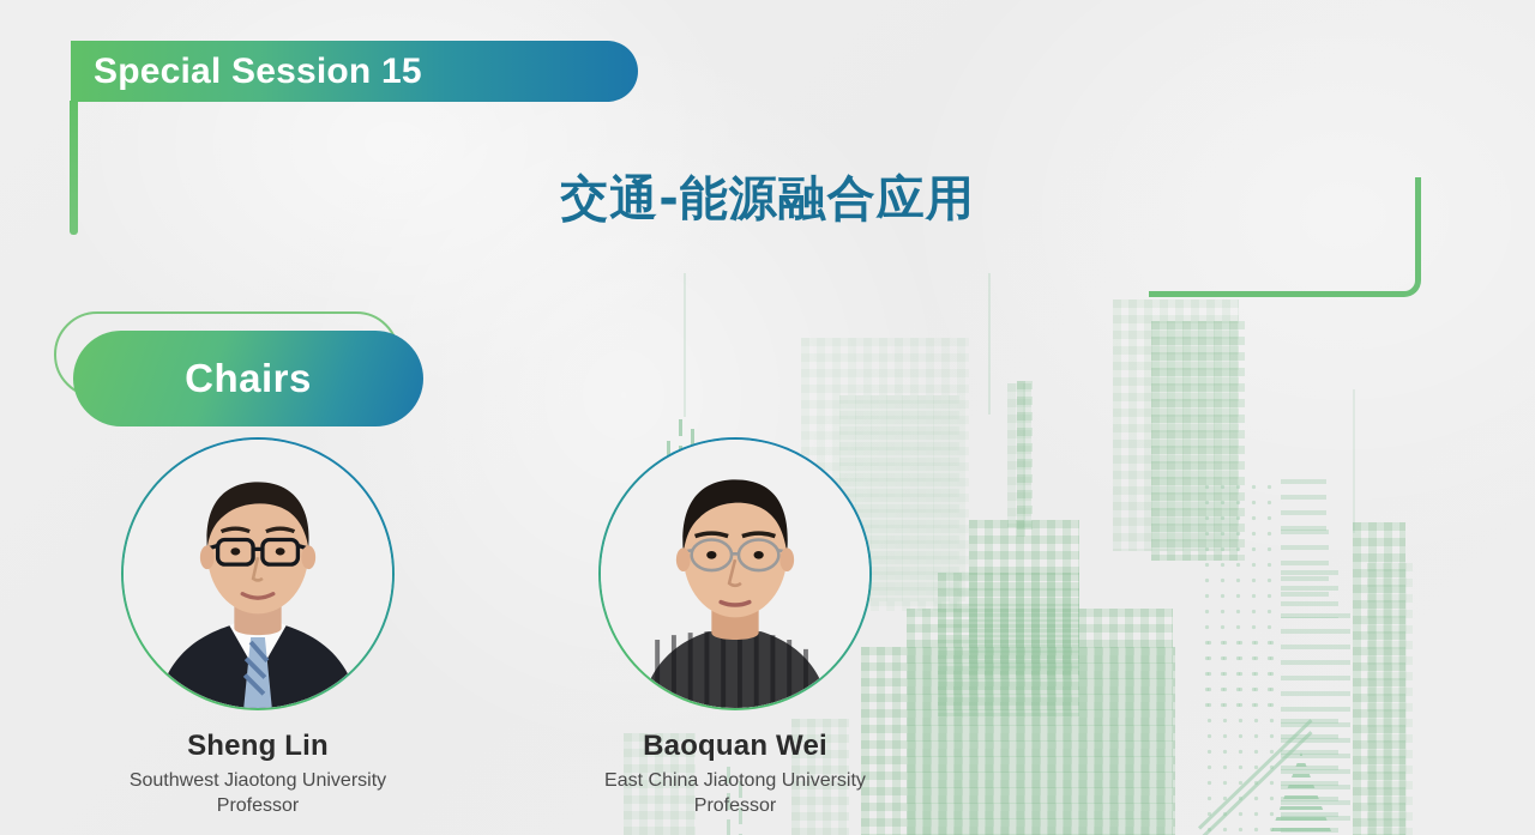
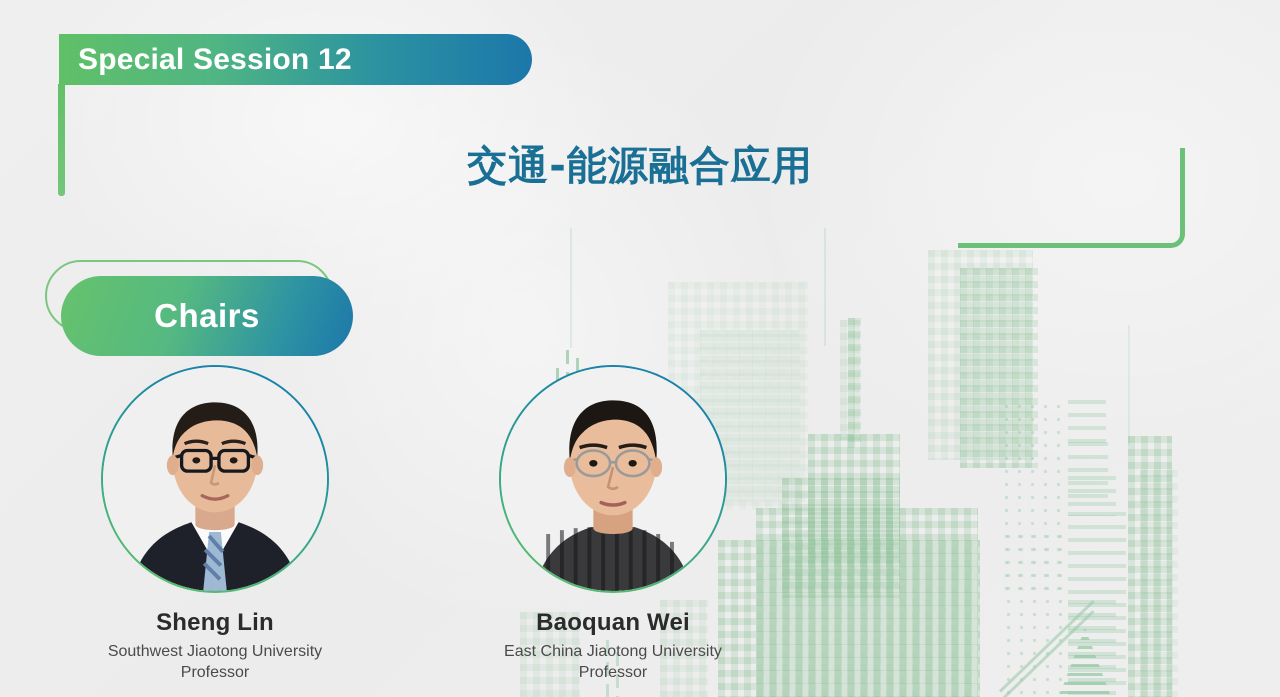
- Special Session 15
+ Special Session 12
  交通-能源融合应用
  Chairs
  Sheng Lin
  Southwest Jiaotong University
  Professor
  Baoquan Wei
  East China Jiaotong University
  Professor
